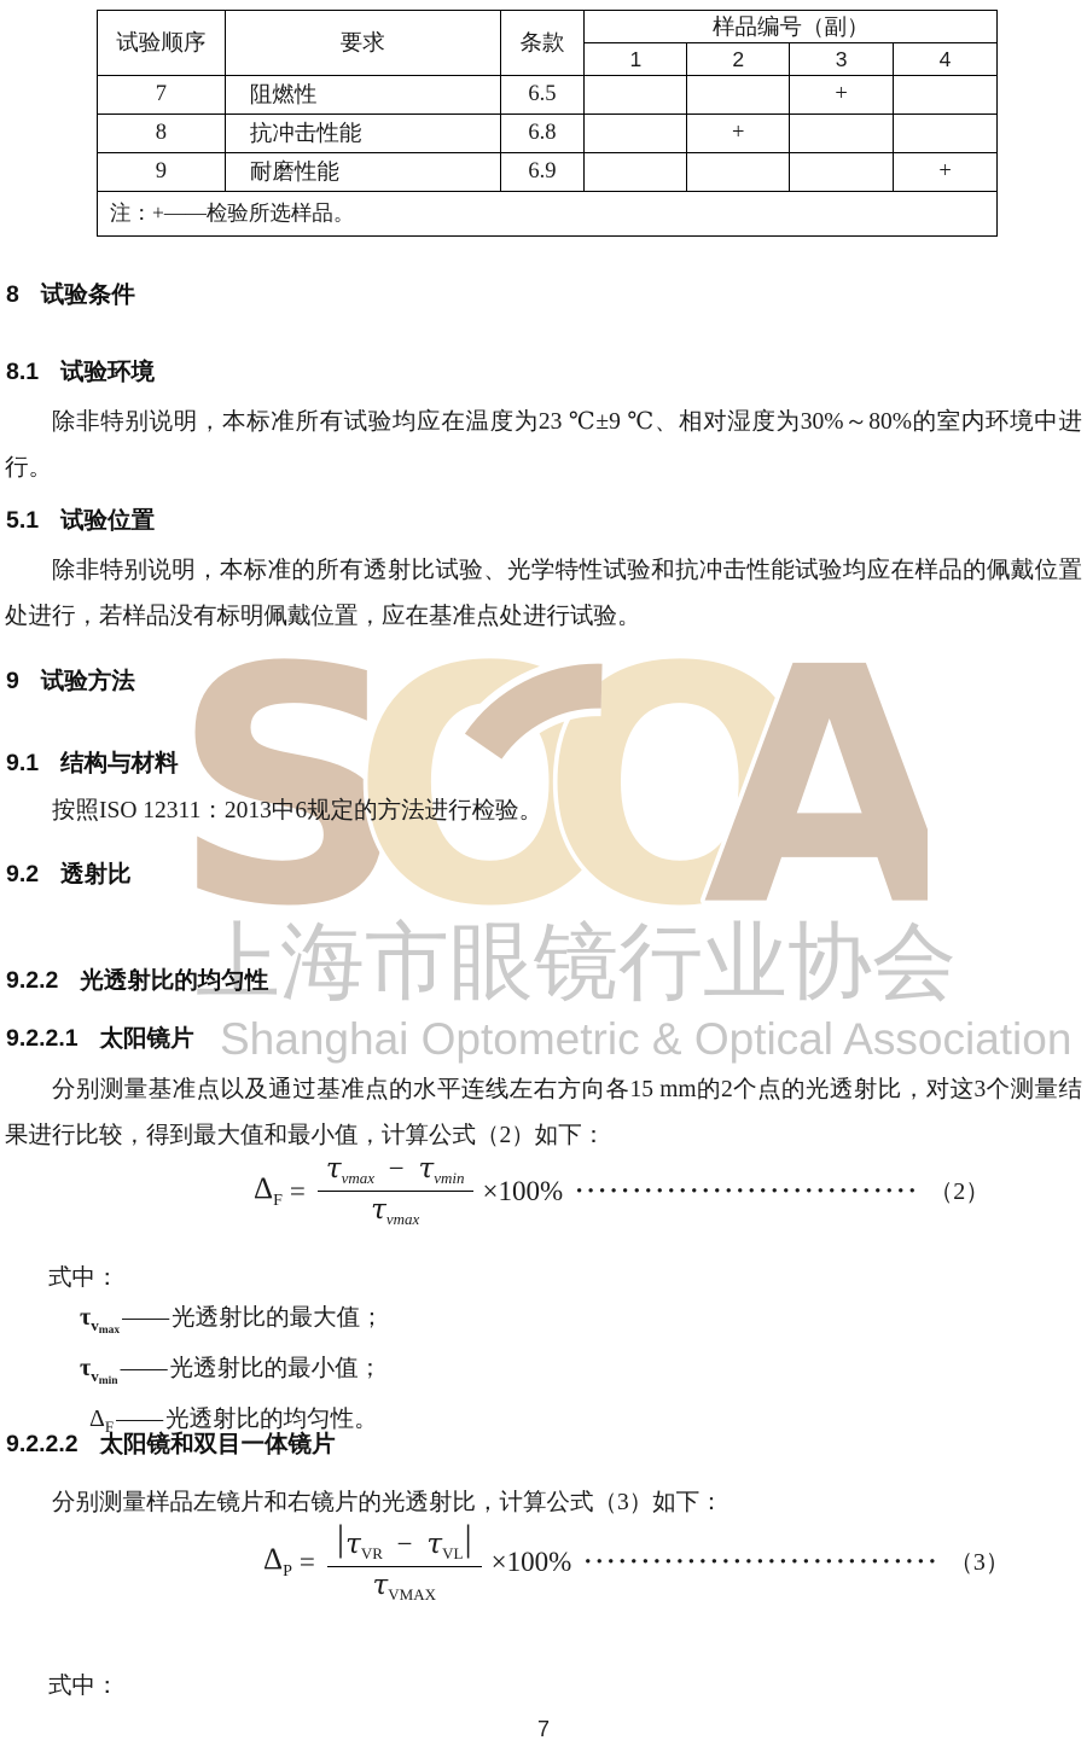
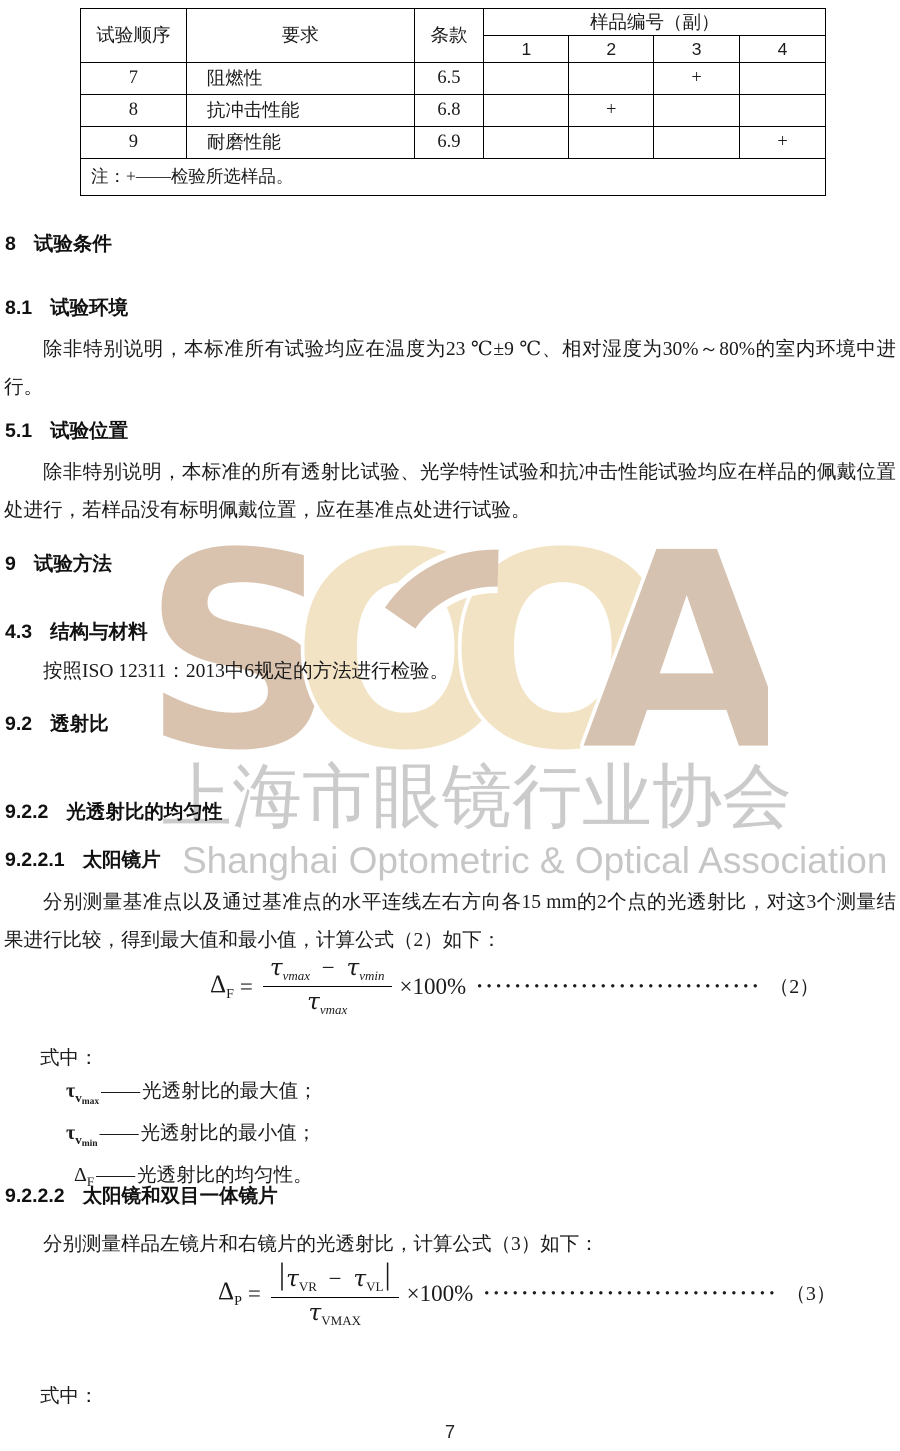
  S
  O
  O
  A
  上海市眼镜行业协会
  Shanghai Optometric & Optical Association
  试验顺序	要求	条款	样品编号（副）
  1	2	3	4
  7	阻燃性	6.5			+
  8	抗冲击性能	6.8		+
  9	耐磨性能	6.9				+
  注：+——检验所选样品。
  8 试验条件
  8.1 试验环境
  除非特别说明，本标准所有试验均应在温度为23 ℃±9 ℃、相对湿度为30%～80%的室内环境中进行。
  5.1 试验位置
  除非特别说明，本标准的所有透射比试验、光学特性试验和抗冲击性能试验均应在样品的佩戴位置处进行，若样品没有标明佩戴位置，应在基准点处进行试验。
  9 试验方法
- 9.1 结构与材料
+ 4.3 结构与材料
  按照ISO 12311：2013中6规定的方法进行检验。
  9.2 透射比
  9.2.2 光透射比的均匀性
  9.2.2.1 太阳镜片
  分别测量基准点以及通过基准点的水平连线左右方向各15 mm的2个点的光透射比，对这3个测量结果进行比较，得到最大值和最小值，计算公式（2）如下：
  ΔF
  =
  τvmax − τvmin
  τvmax
  ×100%
  ······························
  （2）
  式中：
  τvmax——光透射比的最大值；
  τvmin——光透射比的最小值；
  ΔF ——光透射比的均匀性。
  9.2.2.2 太阳镜和双目一体镜片
  分别测量样品左镜片和右镜片的光透射比，计算公式（3）如下：
  ΔP
  =
  |τVR − τVL|
  τVMAX
  ×100%
  ·······························
  （3）
  式中：
  7
